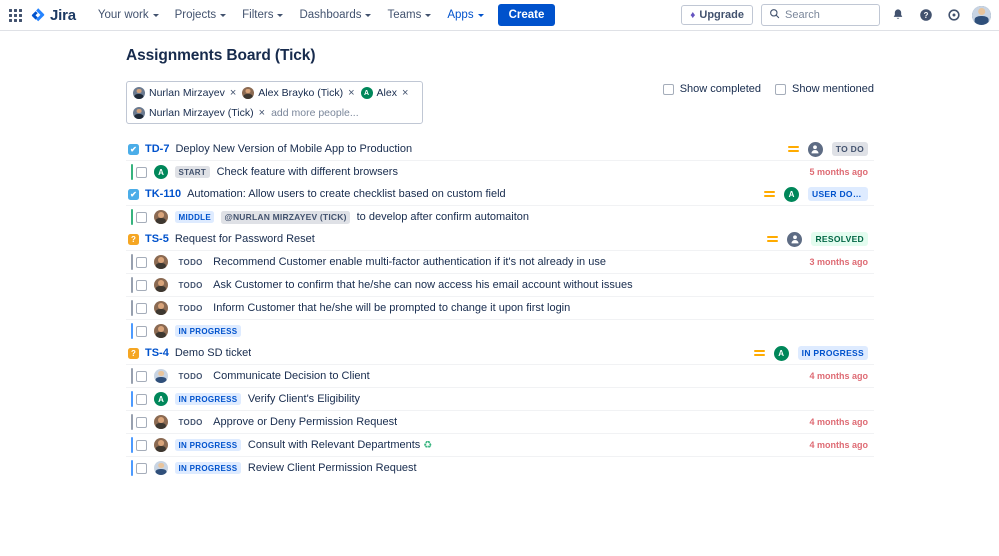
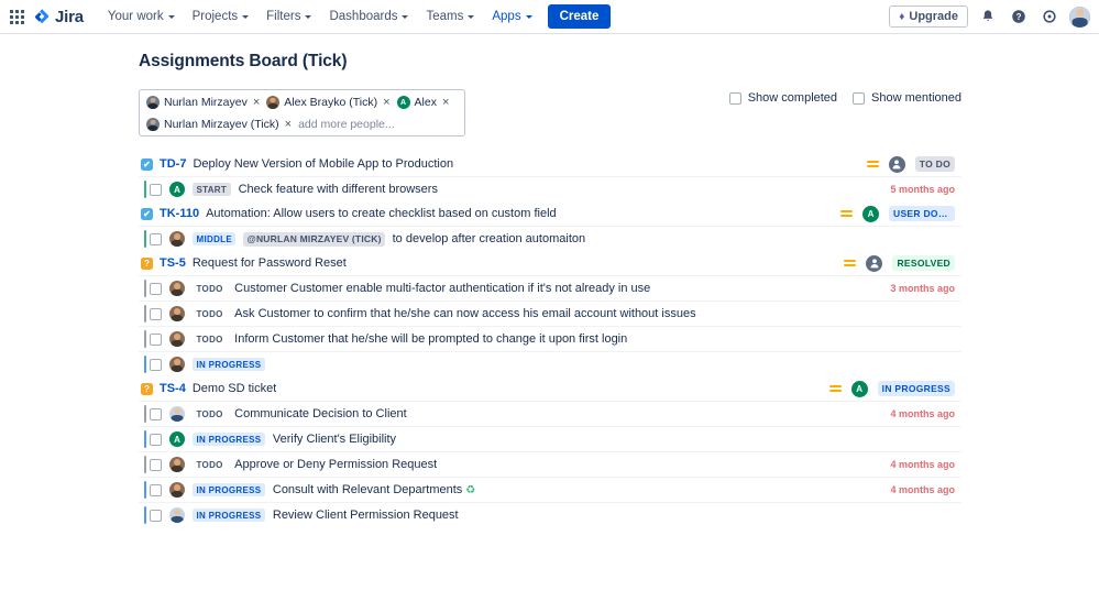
  Jira
  Your work
  Projects
  Filters
  Dashboards
  Teams
  Apps
  Create
  ♦
  Upgrade
- Search
  ?
  Assignments Board (Tick)
  Nurlan Mirzayev
  ×
  Alex Brayko (Tick)
  ×
  Alex
  ×
  Nurlan Mirzayev (Tick)
  ×
  add more people...
  Show completed
  Show mentioned
  ✔
  TD-7
  Deploy New Version of Mobile App to Production
  TO DO
  A
  START
  Check feature with different browsers
  5 months ago
  ✔
  TK-110
  Automation: Allow users to create checklist based on custom field
  A
  MIDDLE
  @NURLAN MIRZAYEV (TICK)
- to develop after confirm automaiton
+ to develop after creation automaiton
  ?
  TS-5
  Request for Password Reset
  RESOLVED
  TODO
- Recommend Customer enable multi-factor authentication if it's not already in use
+ Customer Customer enable multi-factor authentication if it's not already in use
  3 months ago
  TODO
  Ask Customer to confirm that he/she can now access his email account without issues
  TODO
  Inform Customer that he/she will be prompted to change it upon first login
  IN PROGRESS
  ?
  TS-4
  Demo SD ticket
  A
  IN PROGRESS
  TODO
  Communicate Decision to Client
  4 months ago
  A
  IN PROGRESS
  Verify Client's Eligibility
  TODO
  Approve or Deny Permission Request
  4 months ago
  IN PROGRESS
  Consult with Relevant Departments ♻
  4 months ago
  IN PROGRESS
  Review Client Permission Request
